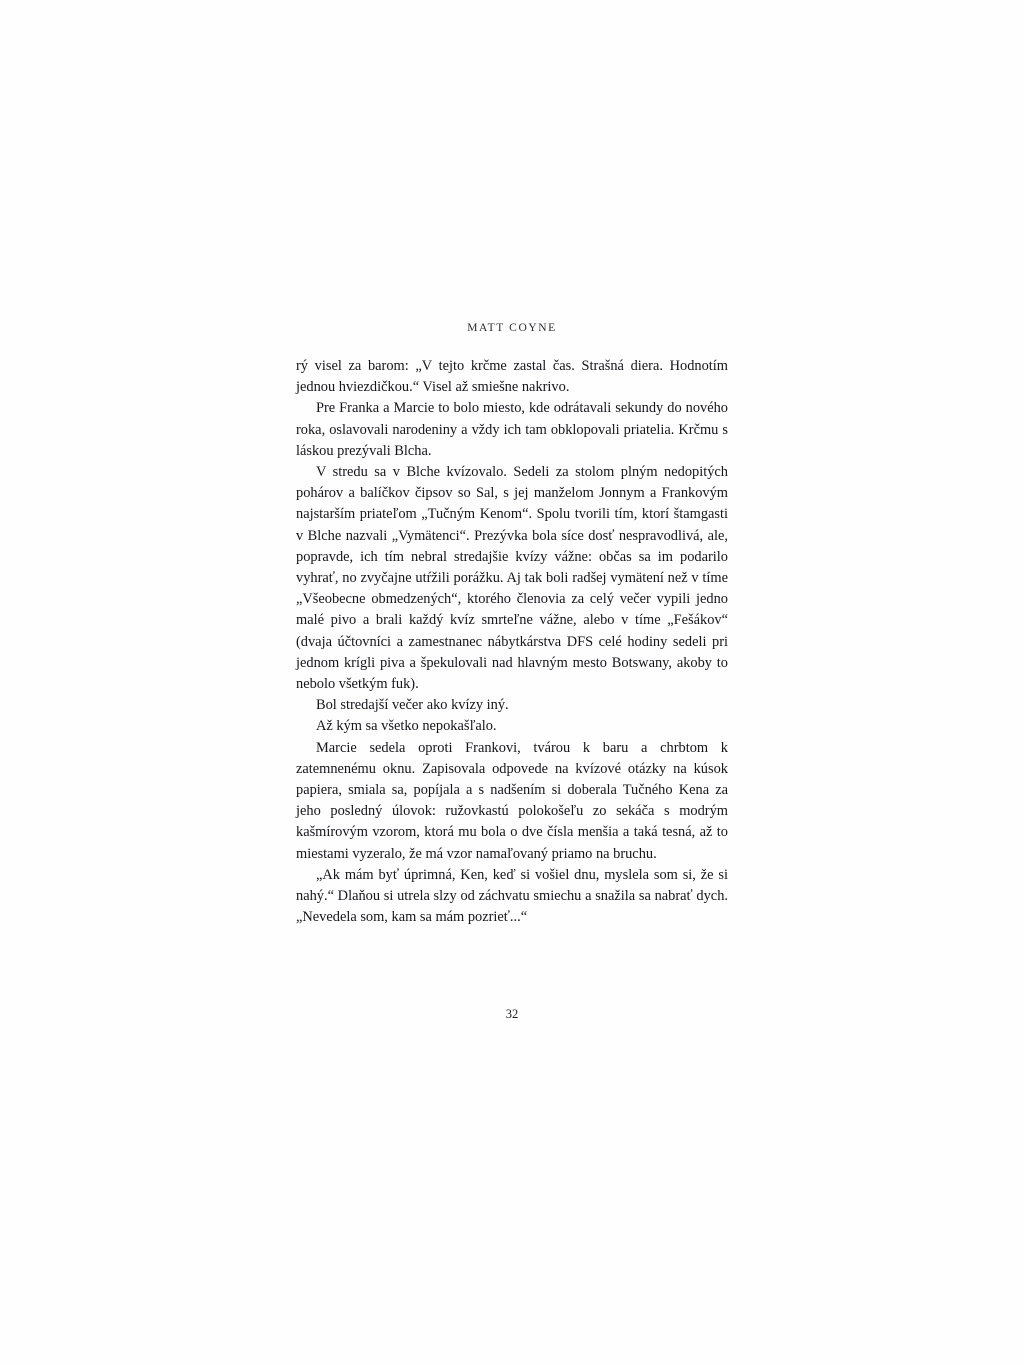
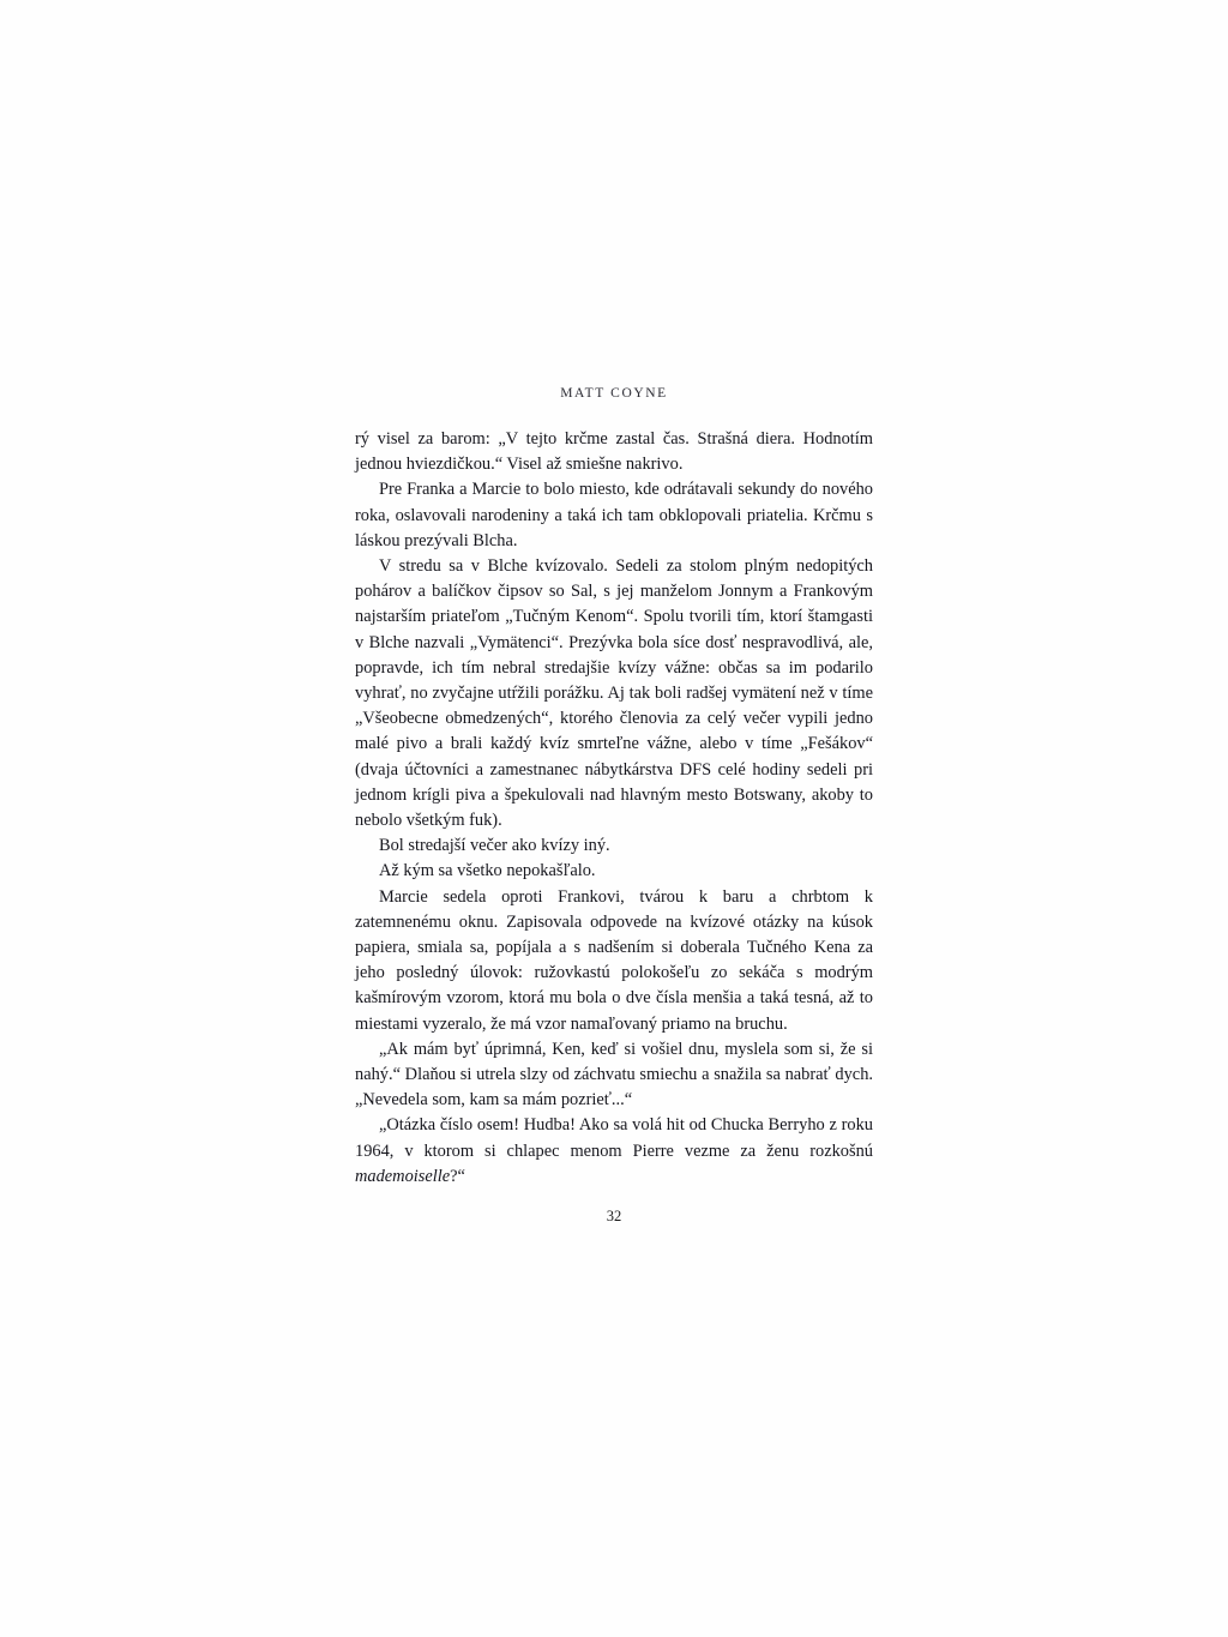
  MATT COYNE
  rý visel za barom: „V tejto krčme zastal čas. Strašná diera. Hodnotím jednou hviezdičkou.“ Visel až smiešne nakrivo.
- Pre Franka a Marcie to bolo miesto, kde odrátavali sekundy do nového roka, oslavovali narodeniny a vždy ich tam obklopovali priatelia. Krčmu s láskou prezývali Blcha.
+ Pre Franka a Marcie to bolo miesto, kde odrátavali sekundy do nového roka, oslavovali narodeniny a taká ich tam obklopovali priatelia. Krčmu s láskou prezývali Blcha.
  V stredu sa v Blche kvízovalo. Sedeli za stolom plným nedopitých pohárov a balíčkov čipsov so Sal, s jej manželom Jonnym a Frankovým najstarším priateľom „Tučným Kenom“. Spolu tvorili tím, ktorí štamgasti v Blche nazvali „Vymätenci“. Prezývka bola síce dosť nespravodlivá, ale, popravde, ich tím nebral stredajšie kvízy vážne: občas sa im podarilo vyhrať, no zvyčajne utŕžili porážku. Aj tak boli radšej vymätení než v tíme „Všeobecne obmedzených“, ktorého členovia za celý večer vypili jedno malé pivo a brali každý kvíz smrteľne vážne, alebo v tíme „Fešákov“ (dvaja účtovníci a zamestnanec nábytkárstva DFS celé hodiny sedeli pri jednom krígli piva a špekulovali nad hlavným mesto Botswany, akoby to nebolo všetkým fuk).
  Bol stredajší večer ako kvízy iný.
  Až kým sa všetko nepokašľalo.
  Marcie sedela oproti Frankovi, tvárou k baru a chrbtom k zatemnenému oknu. Zapisovala odpovede na kvízové otázky na kúsok papiera, smiala sa, popíjala a s nadšením si doberala Tučného Kena za jeho posledný úlovok: ružovkastú polokošeľu zo sekáča s modrým kašmírovým vzorom, ktorá mu bola o dve čísla menšia a taká tesná, až to miestami vyzeralo, že má vzor namaľovaný priamo na bruchu.
  „Ak mám byť úprimná, Ken, keď si vošiel dnu, myslela som si, že si nahý.“ Dlaňou si utrela slzy od záchvatu smiechu a snažila sa nabrať dych. „Nevedela som, kam sa mám pozrieť...“
+ „Otázka číslo osem! Hudba! Ako sa volá hit od Chucka Berryho z roku 1964, v ktorom si chlapec menom Pierre vezme za ženu rozkošnú mademoiselle?“
  32
